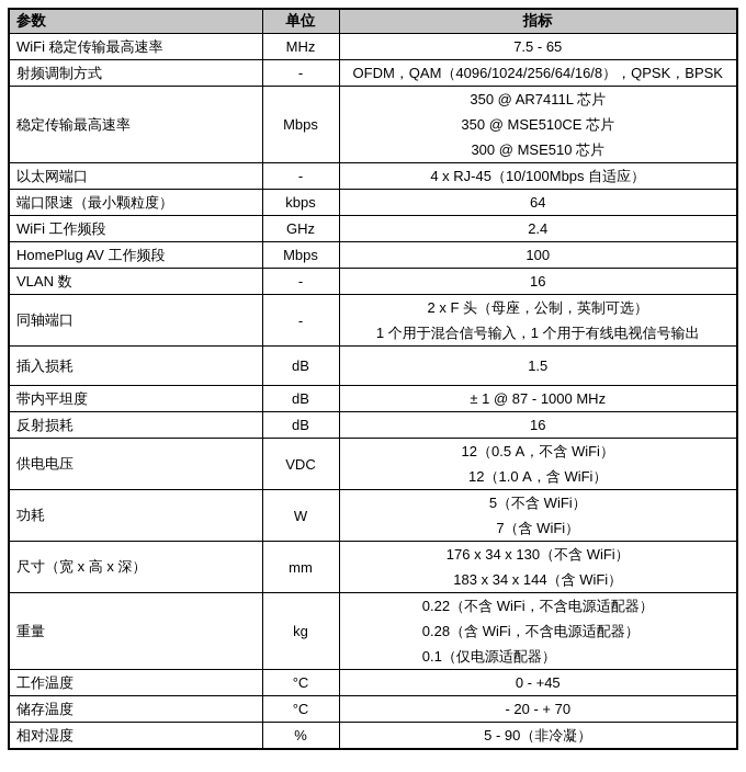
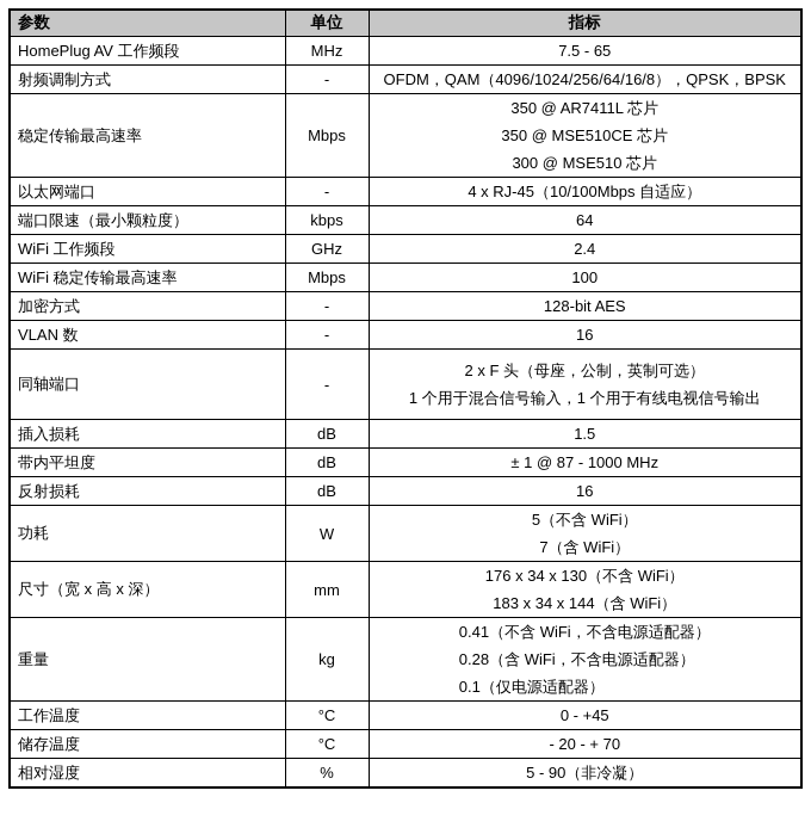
  参数	单位	指标
- WiFi 稳定传输最高速率	MHz	7.5 - 65
+ HomePlug AV 工作频段	MHz	7.5 - 65
  射频调制方式	-	OFDM，QAM（4096/1024/256/64/16/8），QPSK，BPSK
  稳定传输最高速率	Mbps	350 @ AR7411L 芯片350 @ MSE510CE 芯片300 @ MSE510 芯片
  以太网端口	-	4 x RJ-45（10/100Mbps 自适应）
  端口限速（最小颗粒度）	kbps	64
  WiFi 工作频段	GHz	2.4
- HomePlug AV 工作频段	Mbps	100
+ WiFi 稳定传输最高速率	Mbps	100
+ 加密方式	-	128-bit AES
  VLAN 数	-	16
  同轴端口	-	2 x F 头（母座，公制，英制可选）1 个用于混合信号输入，1 个用于有线电视信号输出
  插入损耗	dB	1.5
  带内平坦度	dB	± 1 @ 87 - 1000 MHz
  反射损耗	dB	16
- 供电电压	VDC	12（0.5 A，不含 WiFi）12（1.0 A，含 WiFi）
  功耗	W	5（不含 WiFi）7（含 WiFi）
  尺寸（宽 x 高 x 深）	mm	176 x 34 x 130（不含 WiFi）183 x 34 x 144（含 WiFi）
- 重量	kg	0.22（不含 WiFi，不含电源适配器）0.28（含 WiFi，不含电源适配器）0.1（仅电源适配器）
+ 重量	kg	0.41（不含 WiFi，不含电源适配器）0.28（含 WiFi，不含电源适配器）0.1（仅电源适配器）
  工作温度	°C	0 - +45
  储存温度	°C	- 20 - + 70
  相对湿度	%	5 - 90（非冷凝）
